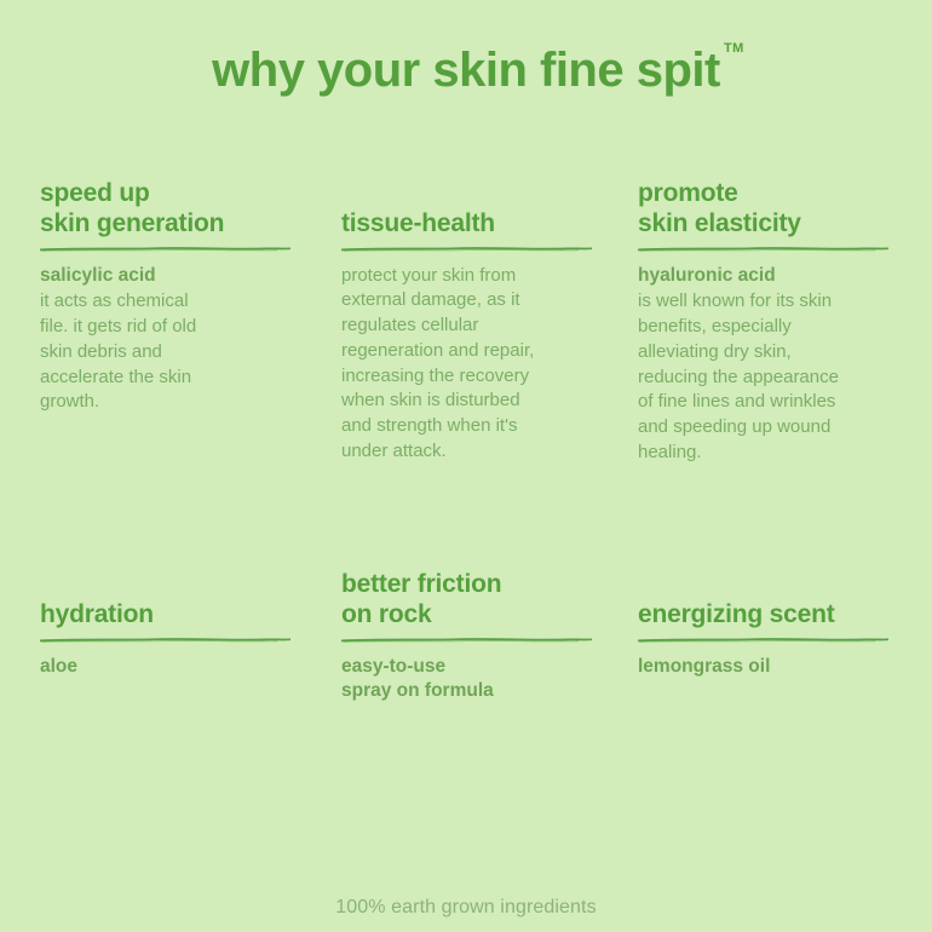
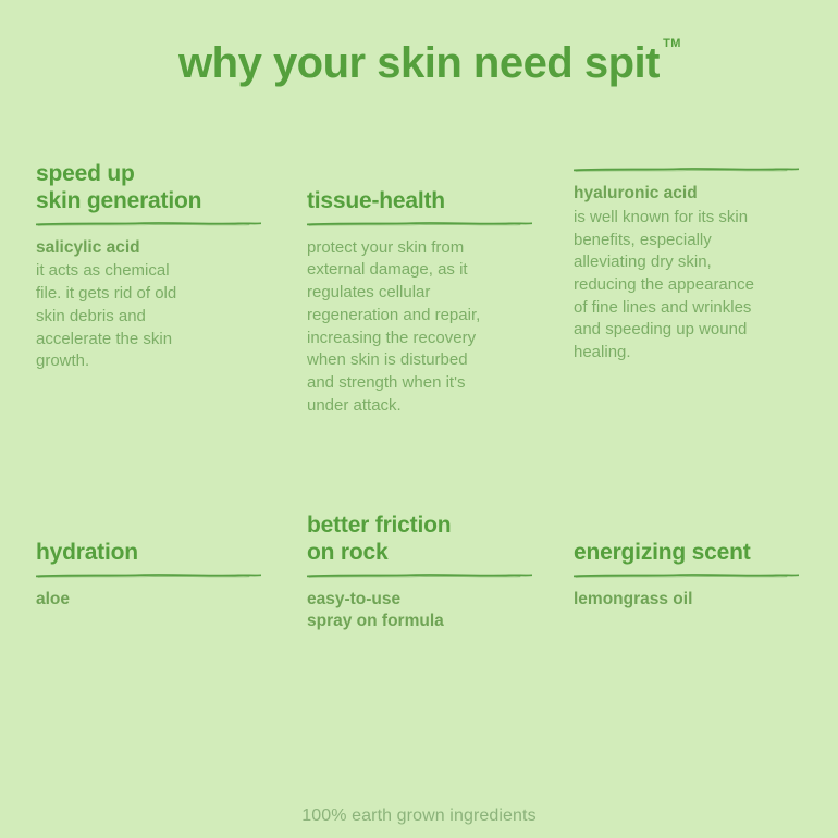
- why your skin fine spit
+ why your skin need spit
  TM
  speed up
  skin generation
  salicylic acid
  it acts as chemical
  file. it gets rid of old
  skin debris and
  accelerate the skin
  growth.
  tissue-health
  protect your skin from
  external damage, as it
  regulates cellular
  regeneration and repair,
  increasing the recovery
  when skin is disturbed
  and strength when it's
  under attack.
- promote
- skin elasticity
  hyaluronic acid
  is well known for its skin
  benefits, especially
  alleviating dry skin,
  reducing the appearance
  of fine lines and wrinkles
  and speeding up wound
  healing.
  hydration
  aloe
  better friction
  on rock
  easy-to-use
  spray on formula
  energizing scent
  lemongrass oil
  100% earth grown ingredients
